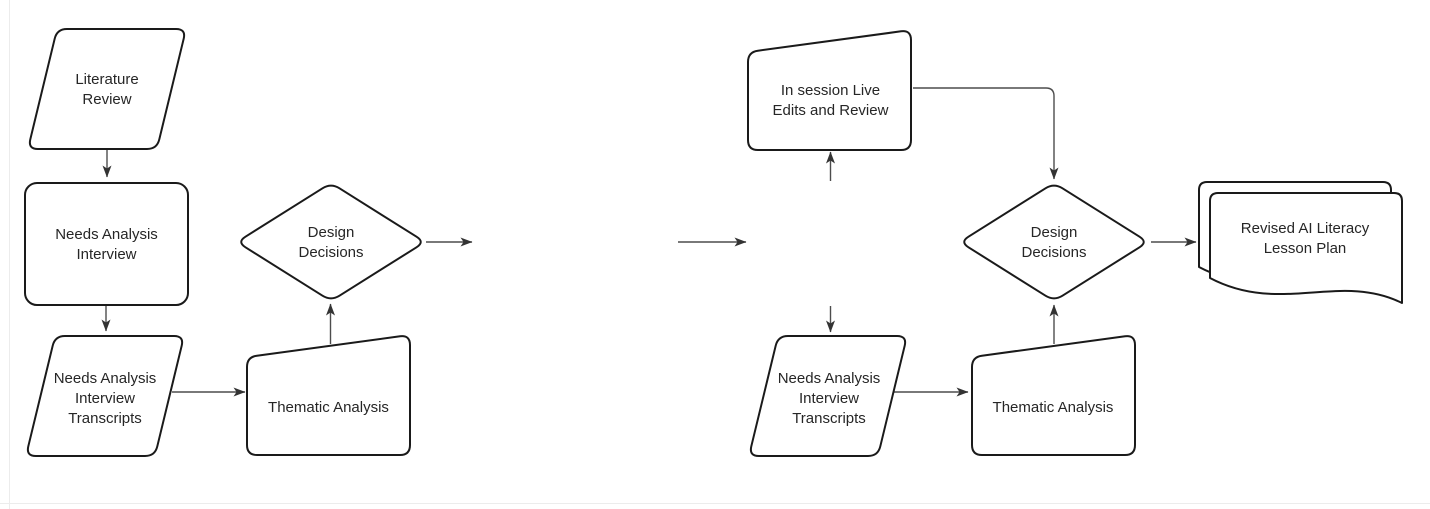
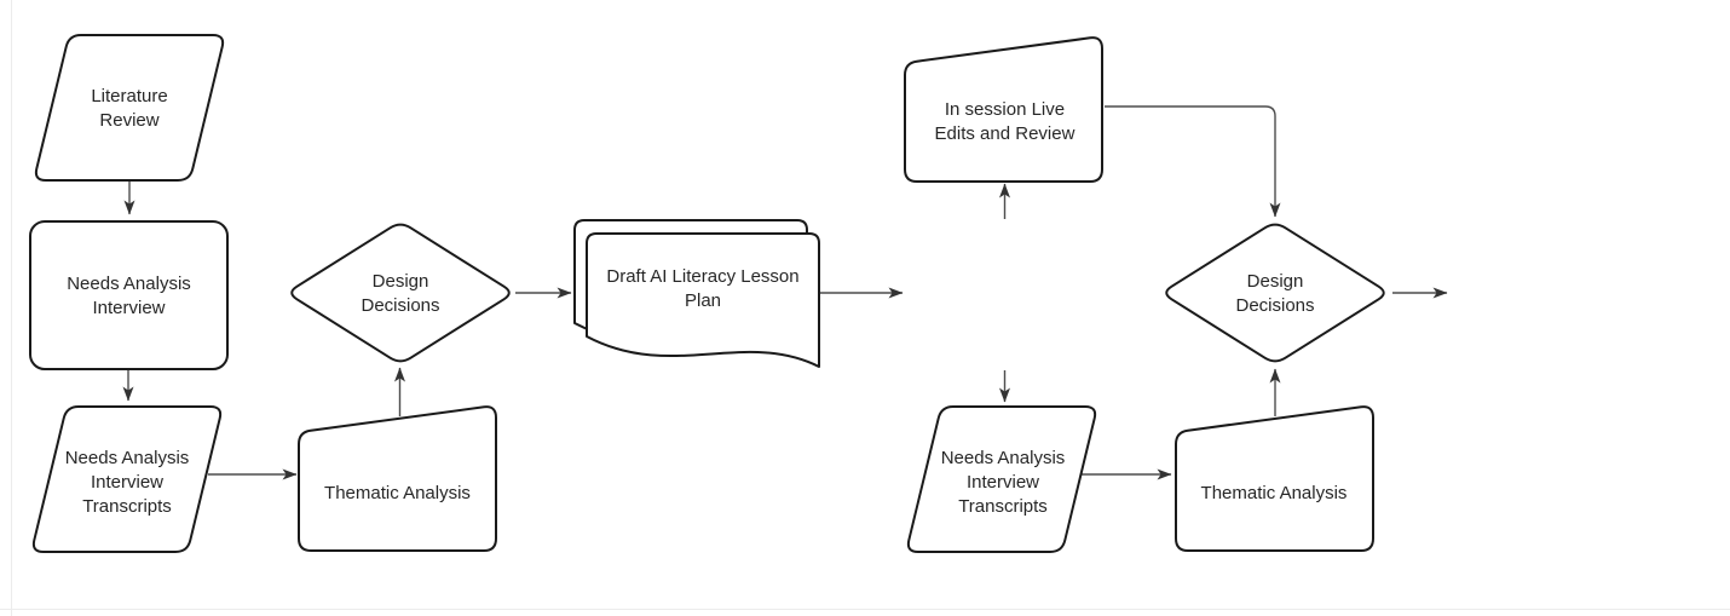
  Literature
  Review
  Needs Analysis
  Interview
  Needs Analysis
  Interview
  Transcripts
  Thematic Analysis
  Design
  Decisions
+ Draft AI Literacy Lesson
+ Plan
  In session Live
  Edits and Review
  Design
  Decisions
  Needs Analysis
  Interview
  Transcripts
  Thematic Analysis
- Revised AI Literacy
- Lesson Plan
